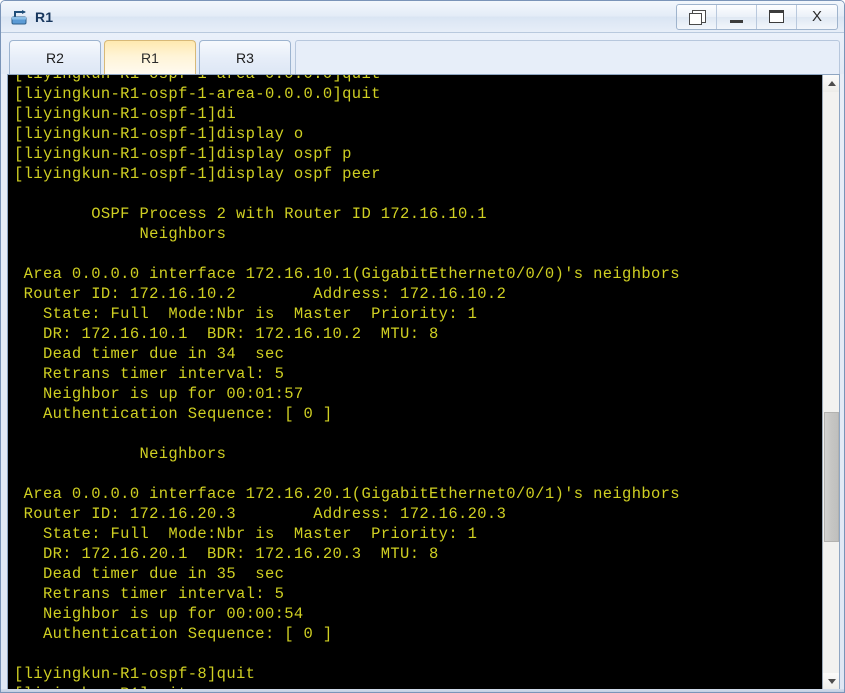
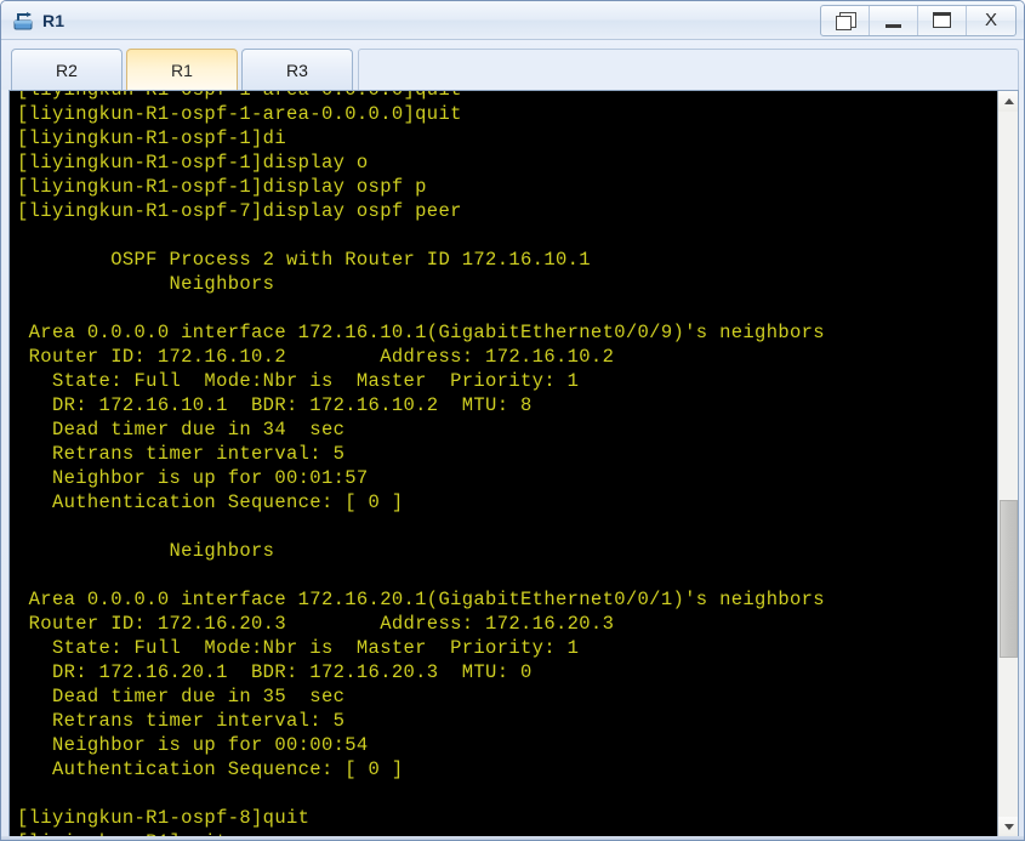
  R1
  X
  R2
  R1
  R3
  [liyingkun-R1-ospf-1-area-0.0.0.0]quit
  [liyingkun-R1-ospf-1]di
  [liyingkun-R1-ospf-1]display o
  [liyingkun-R1-ospf-1]display ospf p
- [liyingkun-R1-ospf-1]display ospf peer
+ [liyingkun-R1-ospf-7]display ospf peer
  OSPF Process 2 with Router ID 172.16.10.1
  Neighbors
- Area 0.0.0.0 interface 172.16.10.1(GigabitEthernet0/0/0)'s neighbors
+ Area 0.0.0.0 interface 172.16.10.1(GigabitEthernet0/0/9)'s neighbors
  Router ID: 172.16.10.2 Address: 172.16.10.2
  State: Full Mode:Nbr is Master Priority: 1
  DR: 172.16.10.1 BDR: 172.16.10.2 MTU: 8
  Dead timer due in 34 sec
  Retrans timer interval: 5
  Neighbor is up for 00:01:57
  Authentication Sequence: [ 0 ]
  Neighbors
  Area 0.0.0.0 interface 172.16.20.1(GigabitEthernet0/0/1)'s neighbors
  Router ID: 172.16.20.3 Address: 172.16.20.3
  State: Full Mode:Nbr is Master Priority: 1
- DR: 172.16.20.1 BDR: 172.16.20.3 MTU: 8
+ DR: 172.16.20.1 BDR: 172.16.20.3 MTU: 0
  Dead timer due in 35 sec
  Retrans timer interval: 5
  Neighbor is up for 00:00:54
  Authentication Sequence: [ 0 ]
  [liyingkun-R1-ospf-8]quit
